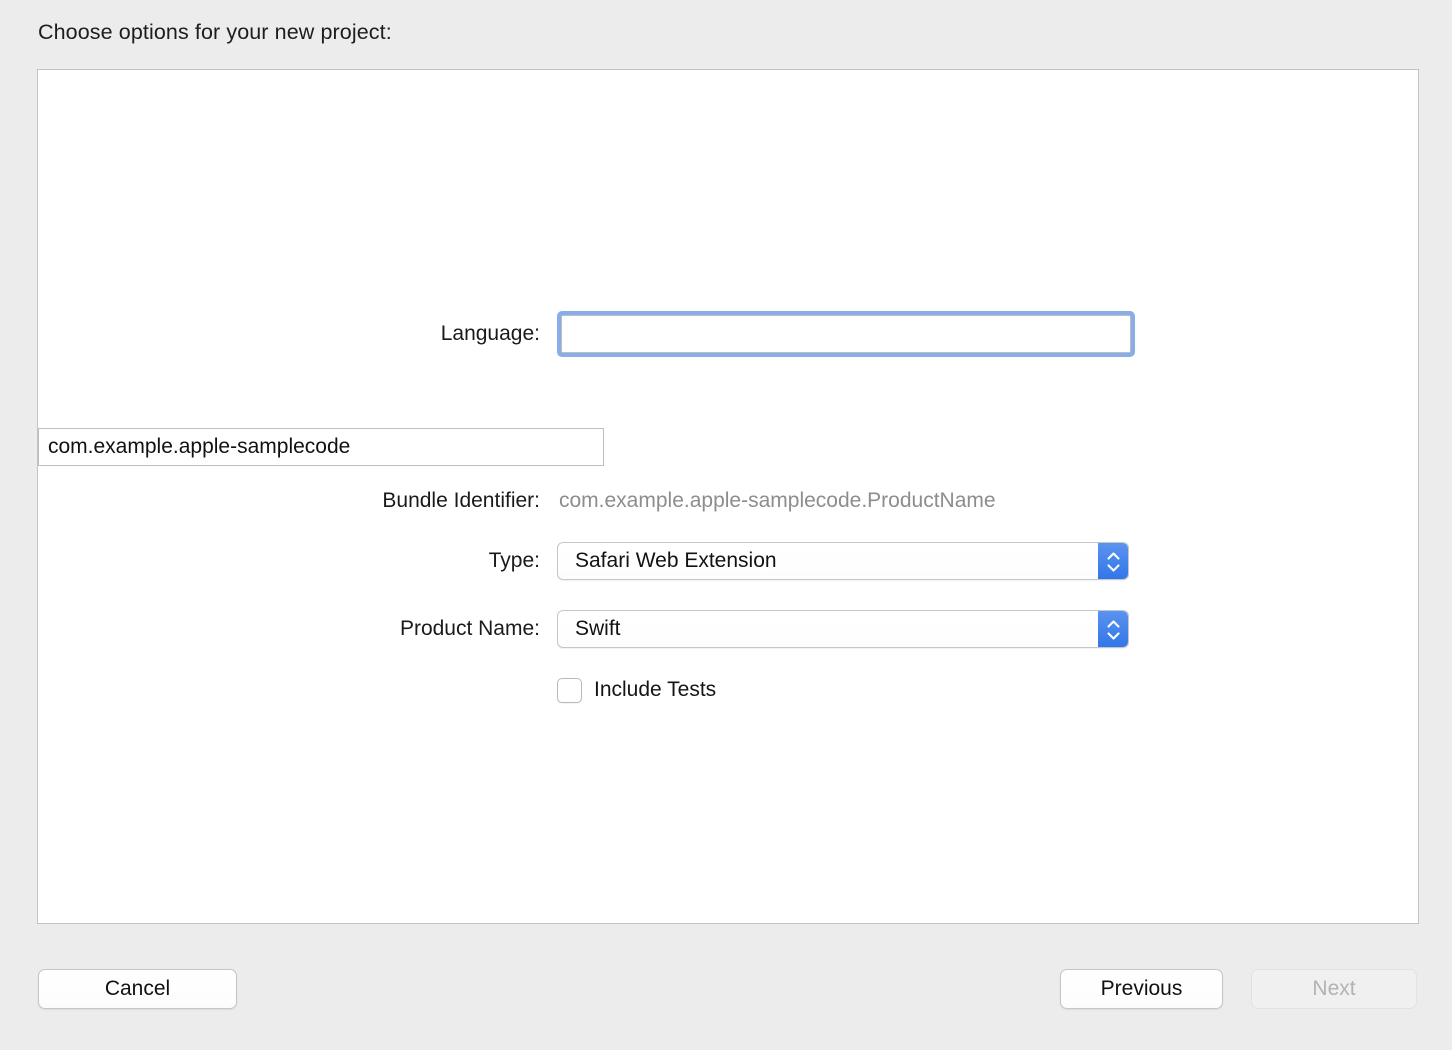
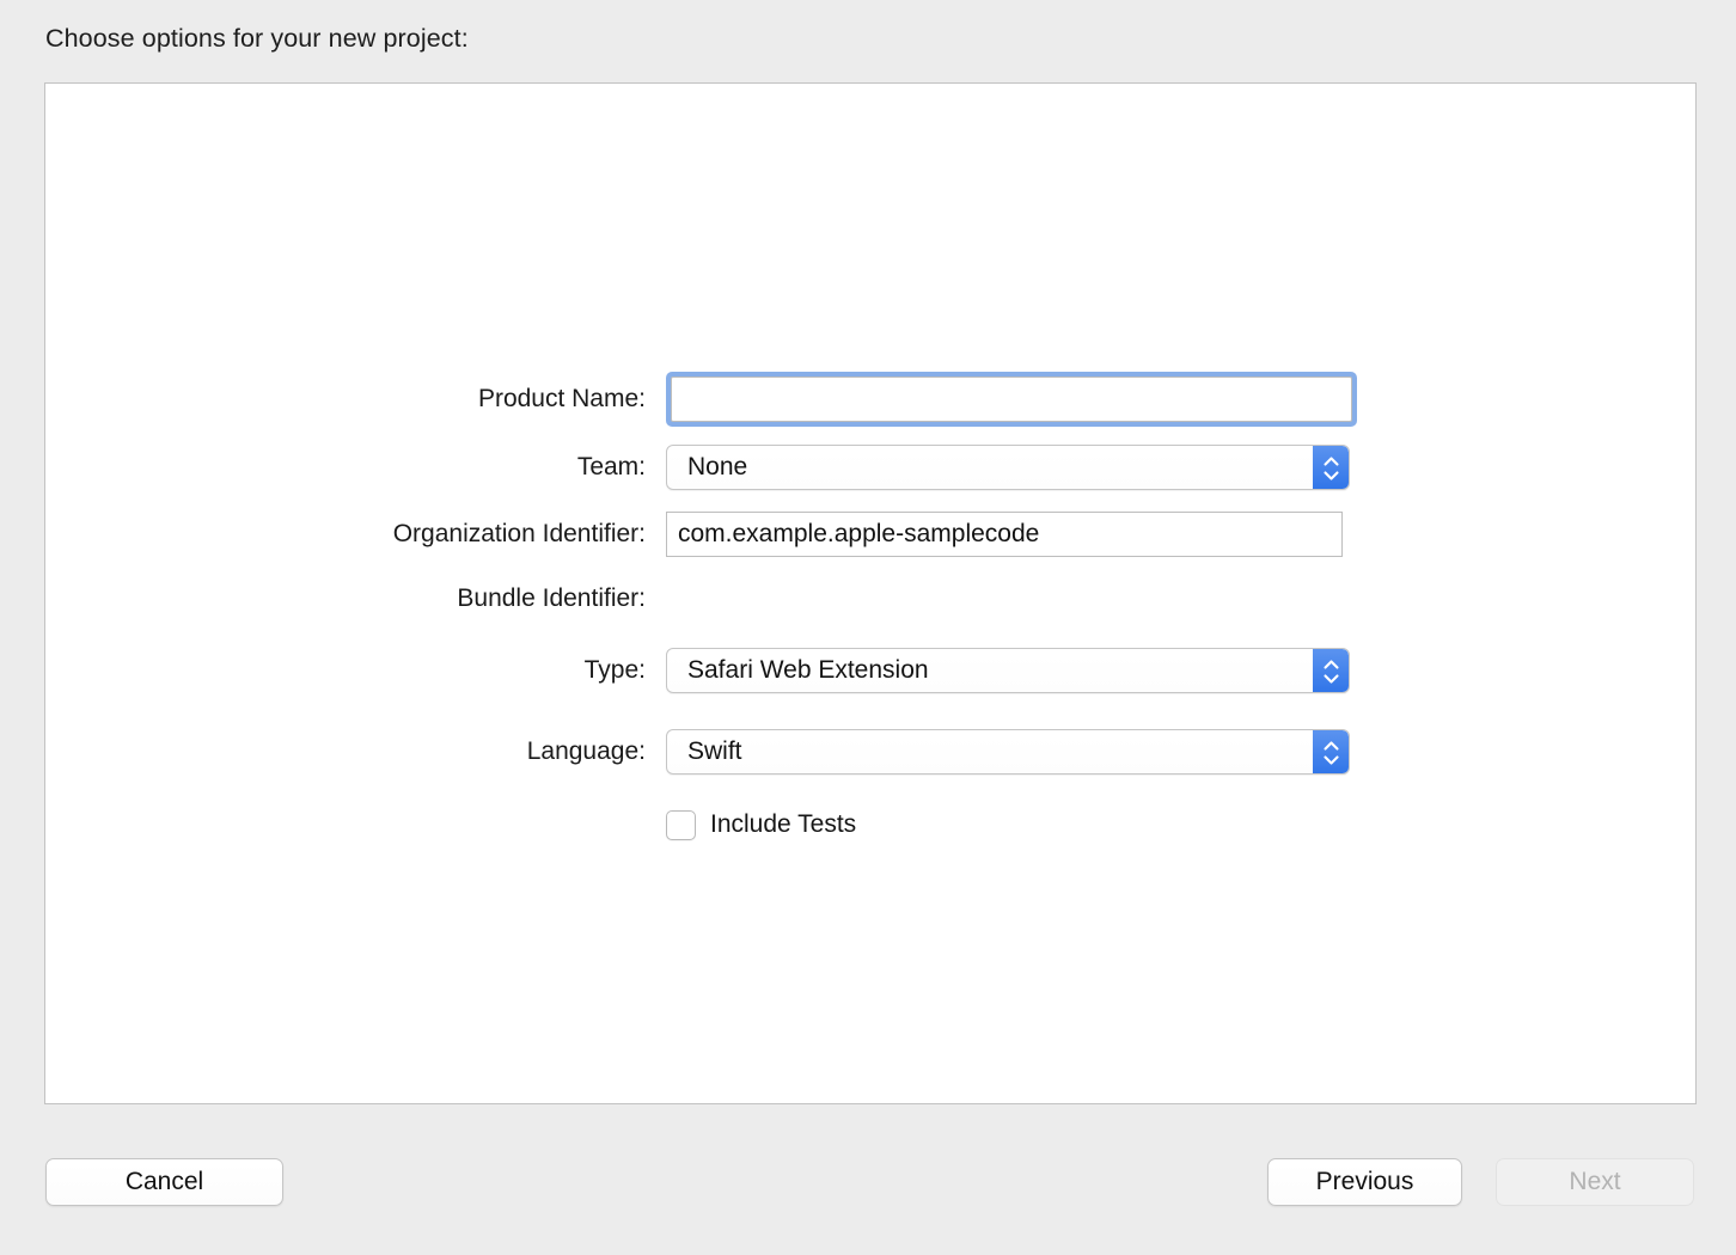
  Choose options for your new project:
- Language:
+ Product Name:
+ Team:
+ None
+ Organization Identifier:
  com.example.apple-samplecode
  Bundle Identifier:
- com.example.apple-samplecode.ProductName
  Type:
  Safari Web Extension
- Product Name:
+ Language:
  Swift
  Include Tests
  Cancel
  Previous
  Next
